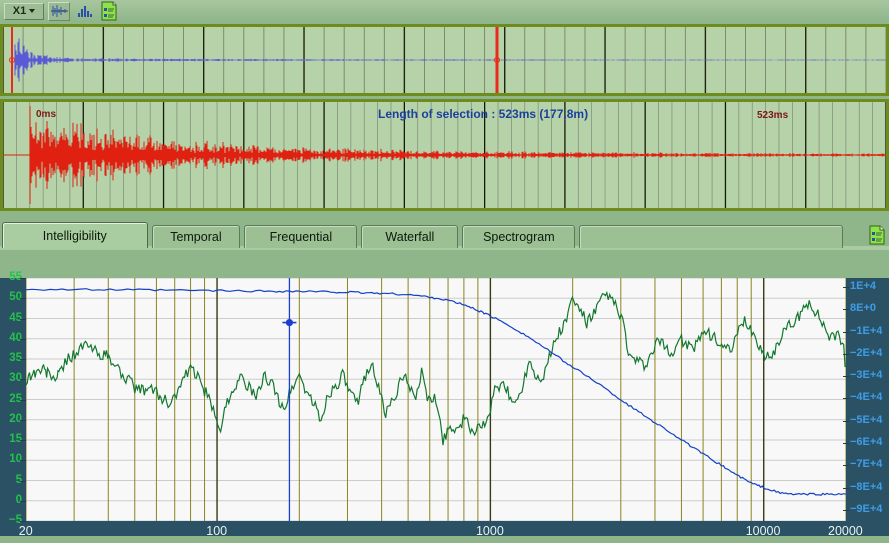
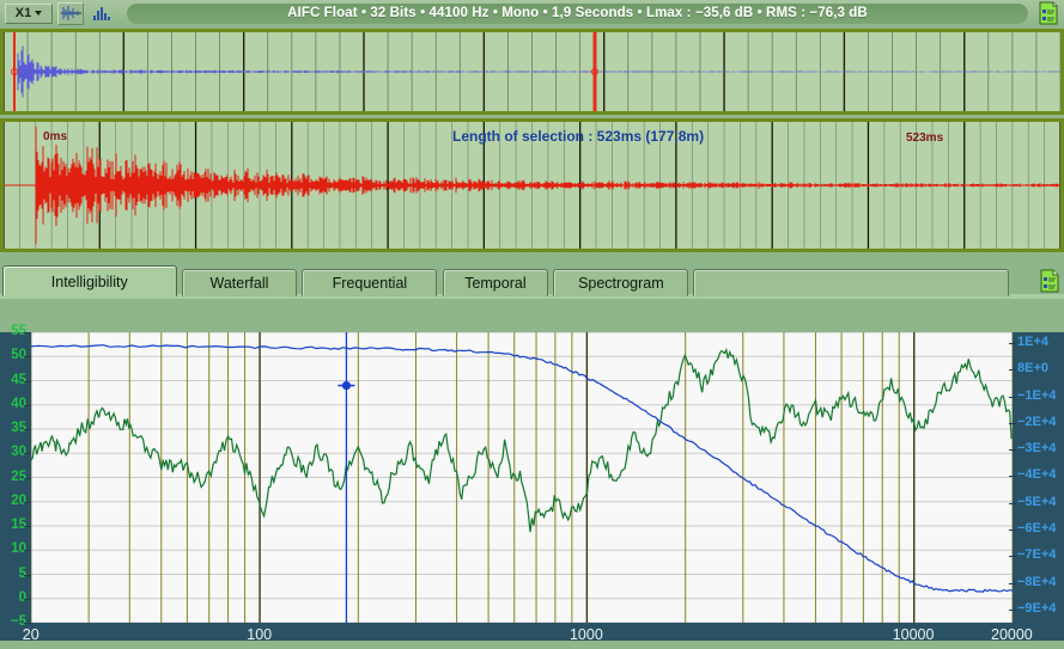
  X1
+ AIFC Float • 32 Bits • 44100 Hz • Mono • 1,9 Seconds • Lmax : −35,6 dB • RMS : −76,3 dB
  Length of selection : 523ms (177,8m)
  0ms
  523ms
  Intelligibility
- Temporal
+ Waterfall
  Frequential
- Waterfall
+ Temporal
  Spectrogram
  −5
  0
  5
  10
  15
  20
  25
  30
  35
  40
  45
  50
  55
  1E+4
  8E+0
  −1E+4
  −2E+4
  −3E+4
  −4E+4
  −5E+4
  −6E+4
  −7E+4
  −8E+4
  −9E+4
  20
  100
  1000
  10000
  20000
